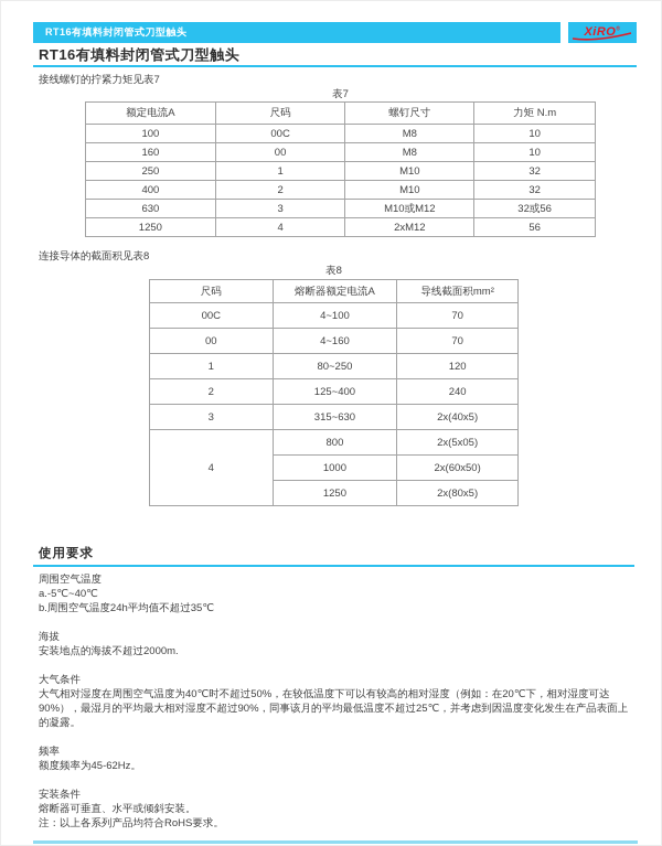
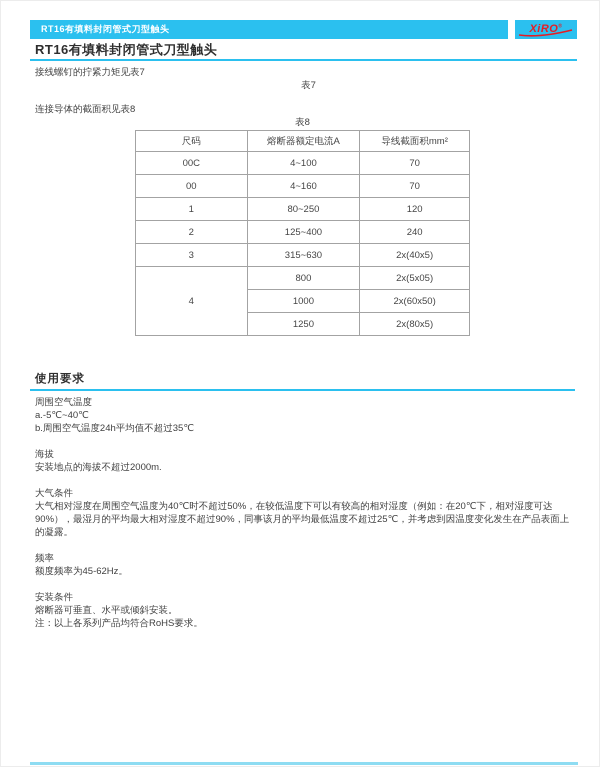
  RT16有填料封闭管式刀型触头
  XiRO
  RT16有填料封闭管式刀型触头
  接线螺钉的拧紧力矩见表7
  表7
- 额定电流A	尺码	螺钉尺寸	力矩 N.m
- 100	00C	M8	10
- 160	00	M8	10
- 250	1	M10	32
- 400	2	M10	32
- 630	3	M10或M12	32或56
- 1250	4	2xM12	56
  连接导体的截面积见表8
  表8
  尺码	熔断器额定电流A	导线截面积mm²
  00C	4~100	70
  00	4~160	70
  1	80~250	120
  2	125~400	240
  3	315~630	2x(40x5)
  4	800	2x(5x05)
  1000	2x(60x50)
  1250	2x(80x5)
  使用要求
  周围空气温度
  a.-5℃~40℃
  b.周围空气温度24h平均值不超过35℃
  海拔
  安装地点的海拔不超过2000m.
  大气条件
  大气相对湿度在周围空气温度为40℃时不超过50%，在较低温度下可以有较高的相对湿度（例如：在20℃下，相对湿度可达90%），最湿月的平均最大相对湿度不超过90%，同事该月的平均最低温度不超过25℃，并考虑到因温度变化发生在产品表面上的凝露。
  频率
  额度频率为45-62Hz。
  安装条件
  熔断器可垂直、水平或倾斜安装。
  注：以上各系列产品均符合RoHS要求。
